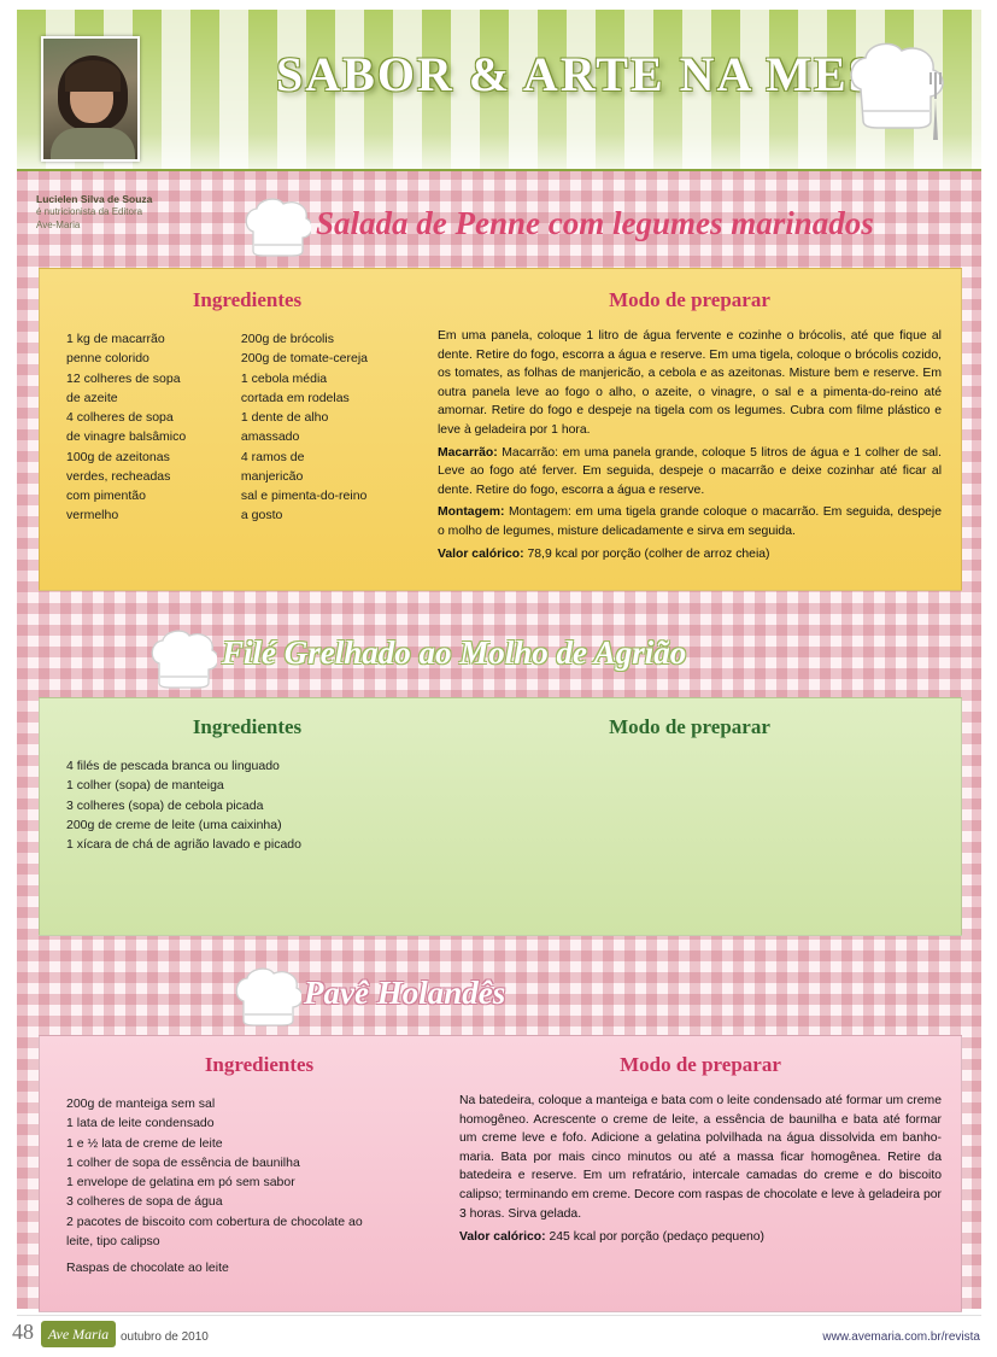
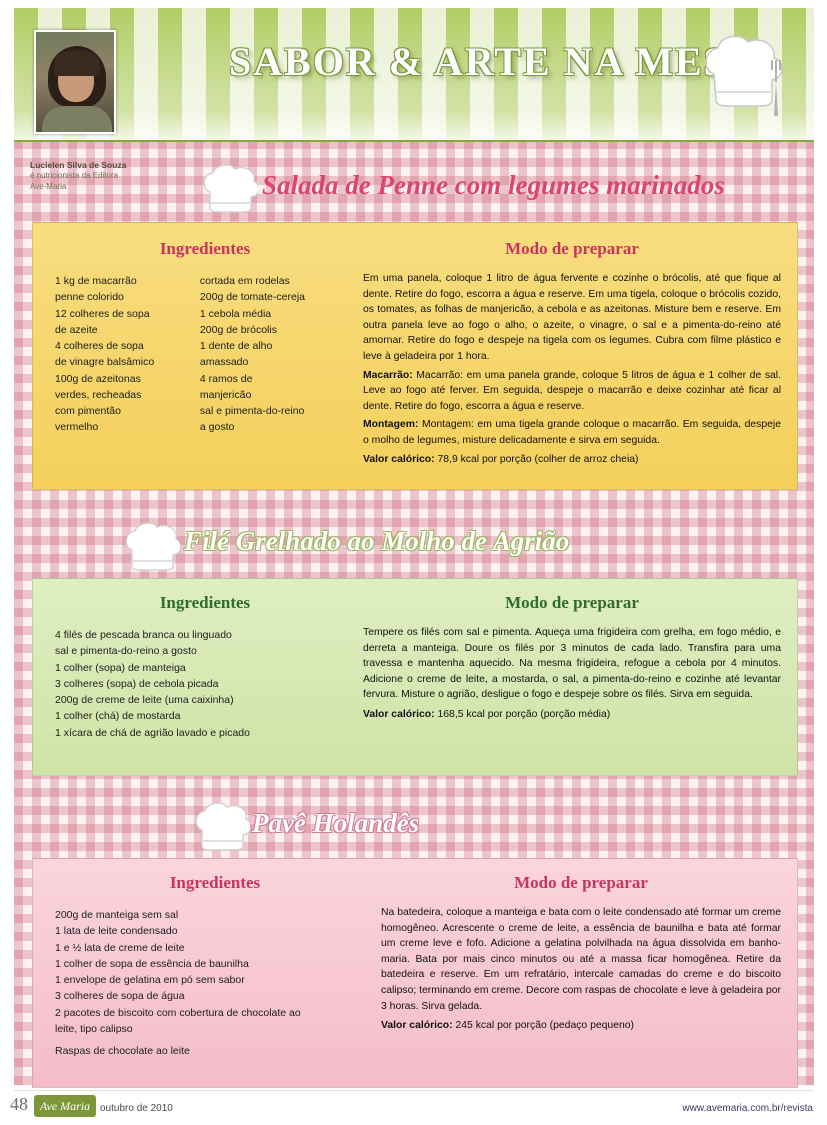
  SABOR & ARTE NA ME
  Lucielen Silva de Souza
  é nutricionista da Editora
  Ave-Maria
  Salada de Penne com legumes marinados
  Ingredientes
  1 kg de macarrão
  penne colorido
  12 colheres de sopa
  de azeite
  4 colheres de sopa
  de vinagre balsâmico
  100g de azeitonas
  verdes, recheadas
  com pimentão
  vermelho
- 200g de brócolis
+ cortada em rodelas
  200g de tomate-cereja
  1 cebola média
- cortada em rodelas
+ 200g de brócolis
  1 dente de alho
  amassado
  4 ramos de
  manjericão
  sal e pimenta-do-reino
  a gosto
  Modo de preparar
  Em uma panela, coloque 1 litro de água fervente e cozinhe o brócolis, até que fique al dente. Retire do fogo, escorra a água e reserve. Em uma tigela, coloque o brócolis cozido, os tomates, as folhas de manjericão, a cebola e as azeitonas. Misture bem e reserve. Em outra panela leve ao fogo o alho, o azeite, o vinagre, o sal e a pimenta-do-reino até amornar. Retire do fogo e despeje na tigela com os legumes. Cubra com filme plástico e leve à geladeira por 1 hora.
  Macarrão: Macarrão: em uma panela grande, coloque 5 litros de água e 1 colher de sal. Leve ao fogo até ferver. Em seguida, despeje o macarrão e deixe cozinhar até ficar al dente. Retire do fogo, escorra a água e reserve.
  Montagem: Montagem: em uma tigela grande coloque o macarrão. Em seguida, despeje o molho de legumes, misture delicadamente e sirva em seguida.
  Valor calórico: 78,9 kcal por porção (colher de arroz cheia)
  Filé Grelhado ao Molho de Agrião
  Ingredientes
  4 filés de pescada branca ou linguado
+ sal e pimenta-do-reino a gosto
  1 colher (sopa) de manteiga
  3 colheres (sopa) de cebola picada
  200g de creme de leite (uma caixinha)
+ 1 colher (chá) de mostarda
  1 xícara de chá de agrião lavado e picado
  Modo de preparar
+ Tempere os filés com sal e pimenta. Aqueça uma frigideira com grelha, em fogo médio, e derreta a manteiga. Doure os filés por 3 minutos de cada lado. Transfira para uma travessa e mantenha aquecido. Na mesma frigideira, refogue a cebola por 4 minutos. Adicione o creme de leite, a mostarda, o sal, a pimenta-do-reino e cozinhe até levantar fervura. Misture o agrião, desligue o fogo e despeje sobre os filés. Sirva em seguida.
+ Valor calórico: 168,5 kcal por porção (porção média)
  Pavê Holandês
  Ingredientes
  200g de manteiga sem sal
  1 lata de leite condensado
  1 e ½ lata de creme de leite
  1 colher de sopa de essência de baunilha
  1 envelope de gelatina em pó sem sabor
  3 colheres de sopa de água
  2 pacotes de biscoito com cobertura de chocolate ao
  leite, tipo calipso
  Raspas de chocolate ao leite
  Modo de preparar
  Na batedeira, coloque a manteiga e bata com o leite condensado até formar um creme homogêneo. Acrescente o creme de leite, a essência de baunilha e bata até formar um creme leve e fofo. Adicione a gelatina polvilhada na água dissolvida em banho-maria. Bata por mais cinco minutos ou até a massa ficar homogênea. Retire da batedeira e reserve. Em um refratário, intercale camadas do creme e do biscoito calipso; terminando em creme. Decore com raspas de chocolate e leve à geladeira por 3 horas. Sirva gelada.
  Valor calórico: 245 kcal por porção (pedaço pequeno)
  48
  Ave Maria
  outubro de 2010
  www.avemaria.com.br/revista
